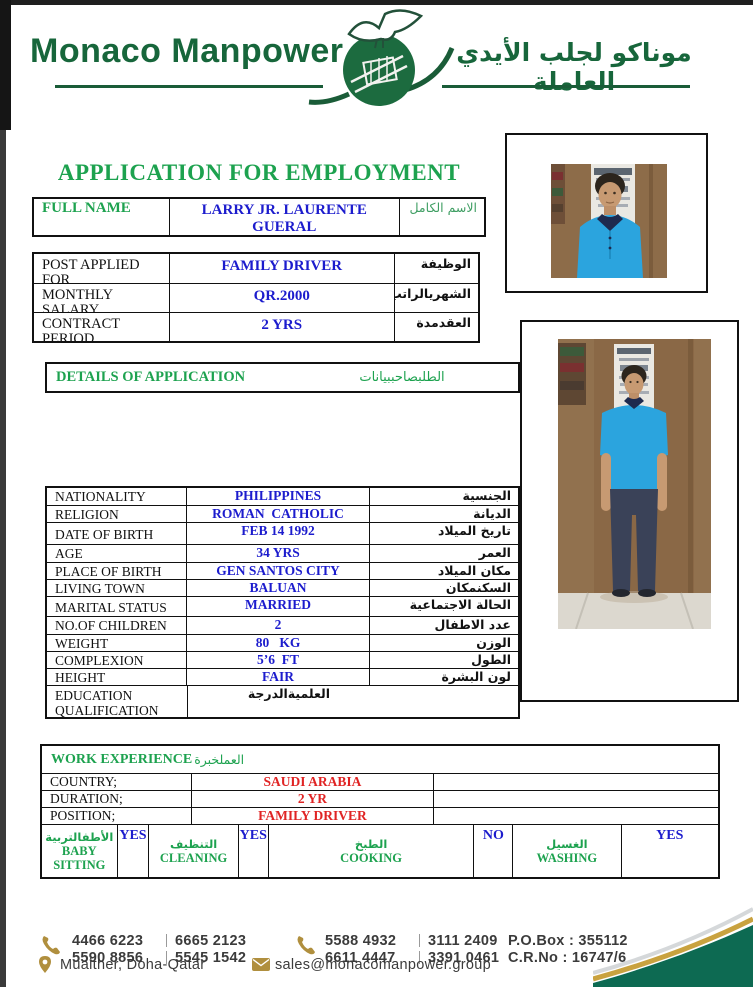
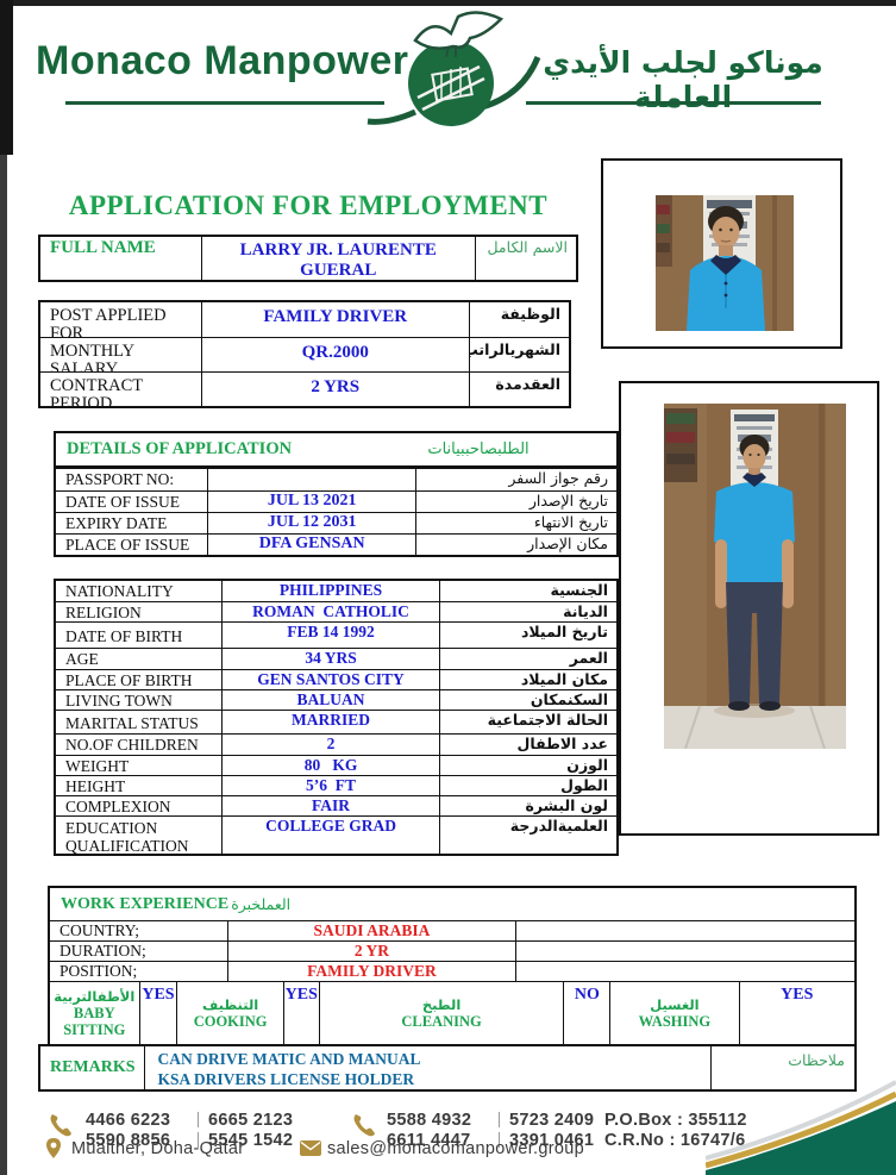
  Monaco Manpower
  موناكو لجلب الأيدي العاملة
  APPLICATION FOR EMPLOYMENT
  FULL NAME
  LARRY JR. LAURENTE GUERAL
  الاسم الكامل
  POST APPLIED FOR
  FAMILY DRIVER
  الوظيفة
  MONTHLY SALARY
  QR.2000
  الشهريالراتب
  CONTRACT PERIOD
  2 YRS
  العقدمدة
  DETAILS OF APPLICATION
  الطلبصاحببيانات
+ PASSPORT NO:
+ رقم جواز السفر
+ DATE OF ISSUE
+ JUL 13 2021
+ تاريخ الإصدار
+ EXPIRY DATE
+ JUL 12 2031
+ تاريخ الانتهاء
+ PLACE OF ISSUE
+ DFA GENSAN
+ مكان الإصدار
  NATIONALITY
  PHILIPPINES
  الجنسية
  RELIGION
  ROMAN CATHOLIC
  الديانة
  DATE OF BIRTH
  FEB 14 1992
  تاريخ الميلاد
  AGE
  34 YRS
  العمر
  PLACE OF BIRTH
  GEN SANTOS CITY
  مكان الميلاد
  LIVING TOWN
  BALUAN
  السكنمكان
  MARITAL STATUS
  MARRIED
  الحالة الاجتماعية
  NO.OF CHILDREN
  2
  عدد الاطفال
  WEIGHT
  80 KG
  الوزن
- COMPLEXION
+ HEIGHT
  5’6 FT
  الطول
- HEIGHT
+ COMPLEXION
  FAIR
  لون البشرة
  EDUCATION QUALIFICATION
+ COLLEGE GRAD
  العلميةالدرجة
  WORK EXPERIENCE
  العملخبرة
  COUNTRY;
  SAUDI ARABIA
  DURATION;
  2 YR
  POSITION;
  FAMILY DRIVER
  الأطفالتربية
  BABY SITTING
  YES
  التنظيف
- CLEANING
+ COOKING
  YES
  الطبخ
- COOKING
+ CLEANING
  NO
  الغسيل
  WASHING
  YES
+ REMARKS
+ CAN DRIVE MATIC AND MANUAL
+ KSA DRIVERS LICENSE HOLDER
+ ملاحظات
  4466 6223
  6665 2123
  5590 8856
  5545 1542
  5588 4932
- 3111 2409
+ 5723 2409
  6611 4447
  3391 0461
  P.O.Box : 355112
  C.R.No : 16747/6
  Muaither, Doha-Qatar
  sales@monacomanpower.group
